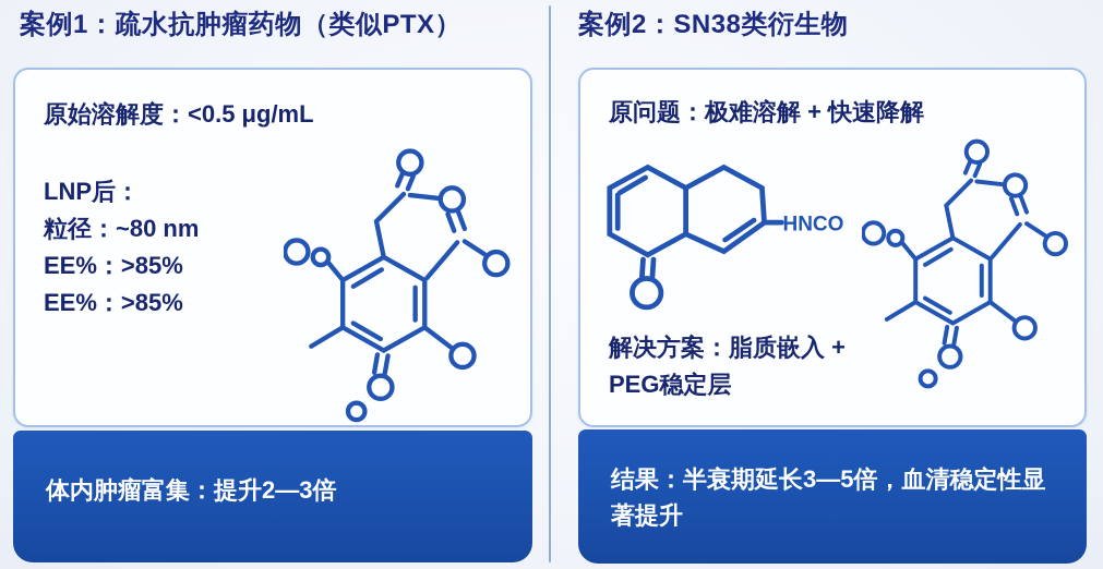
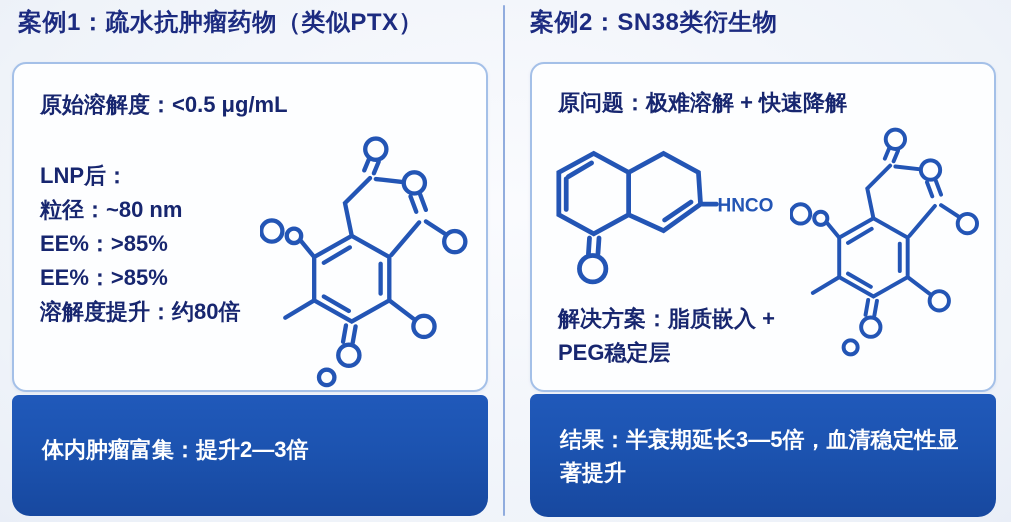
  案例1：疏水抗肿瘤药物（类似PTX）
  原始溶解度：<0.5 μg/mL
  LNP后：
  粒径：~80 nm
  EE%：>85%
  EE%：>85%
+ 溶解度提升：约80倍
  体内肿瘤富集：提升2—3倍
  案例2：SN38类衍生物
  原问题：极难溶解 + 快速降解
  HNCO
  解决方案：脂质嵌入 +
  PEG稳定层
  结果：半衰期延长3—5倍，血清稳定性显著提升
